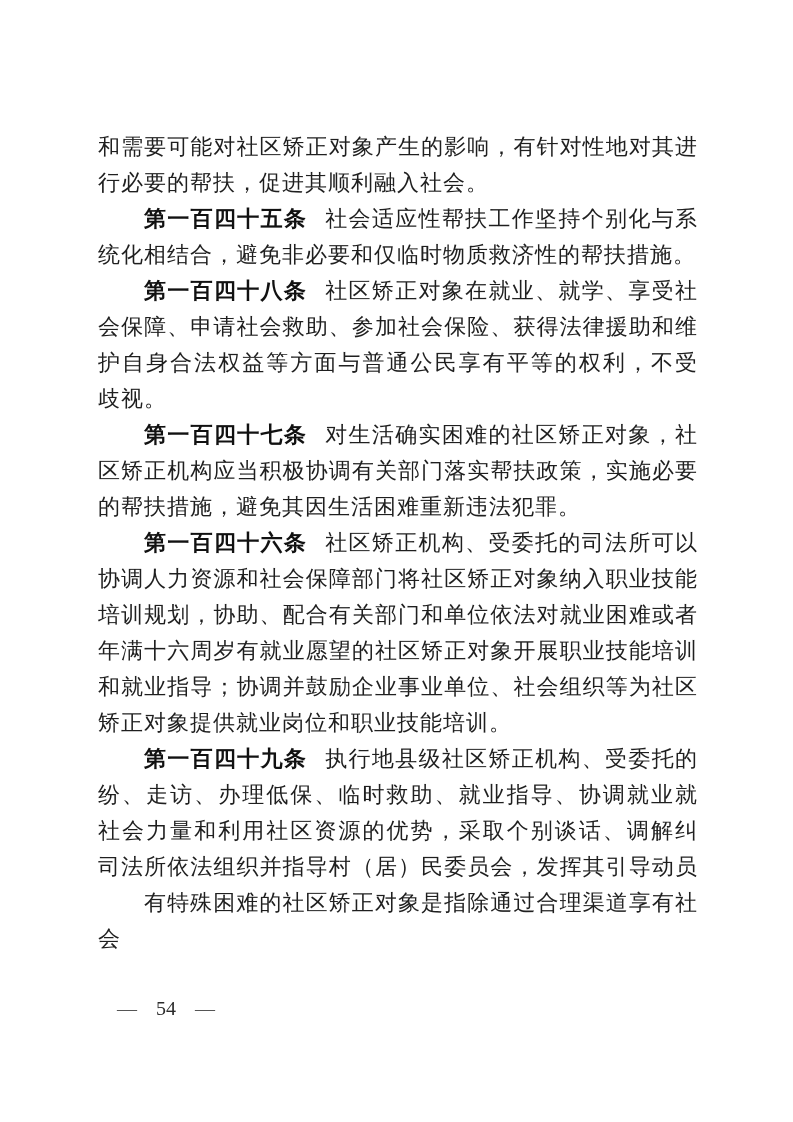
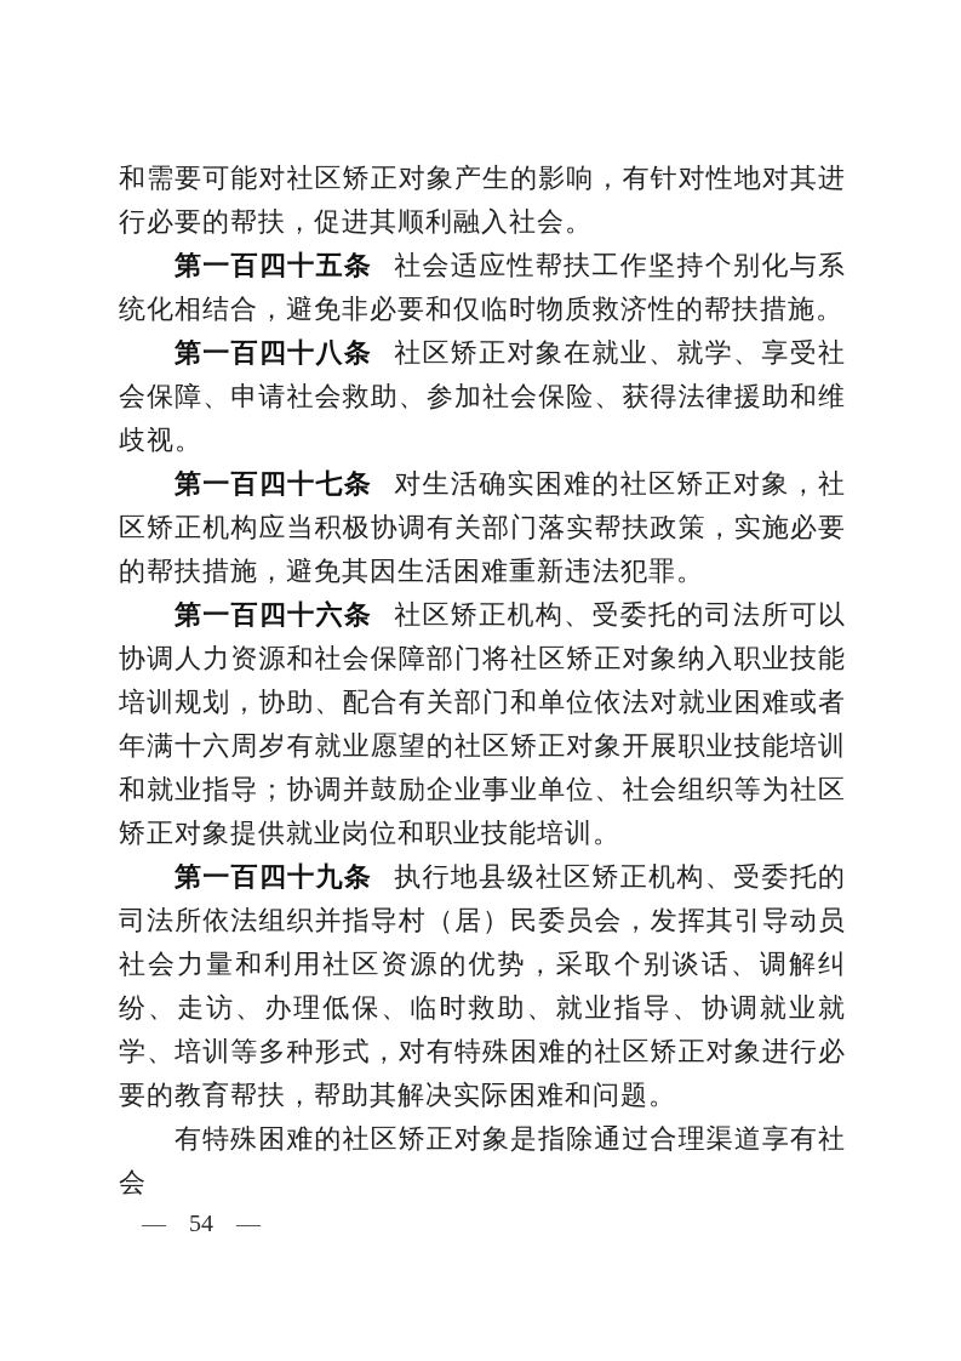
  和需要可能对社区矫正对象产生的影响，有针对性地对其进
  行必要的帮扶，促进其顺利融入社会。
  第一百四十五条 社会适应性帮扶工作坚持个别化与系
  统化相结合，避免非必要和仅临时物质救济性的帮扶措施。
  第一百四十八条 社区矫正对象在就业、就学、享受社
  会保障、申请社会救助、参加社会保险、获得法律援助和维
- 护自身合法权益等方面与普通公民享有平等的权利，不受
  歧视。
  第一百四十七条 对生活确实困难的社区矫正对象，社
  区矫正机构应当积极协调有关部门落实帮扶政策，实施必要
  的帮扶措施，避免其因生活困难重新违法犯罪。
  第一百四十六条 社区矫正机构、受委托的司法所可以
  协调人力资源和社会保障部门将社区矫正对象纳入职业技能
  培训规划，协助、配合有关部门和单位依法对就业困难或者
  年满十六周岁有就业愿望的社区矫正对象开展职业技能培训
  和就业指导；协调并鼓励企业事业单位、社会组织等为社区
  矫正对象提供就业岗位和职业技能培训。
  第一百四十九条 执行地县级社区矫正机构、受委托的
- 纷、走访、办理低保、临时救助、就业指导、协调就业就
+ 司法所依法组织并指导村（居）民委员会，发挥其引导动员
  社会力量和利用社区资源的优势，采取个别谈话、调解纠
- 司法所依法组织并指导村（居）民委员会，发挥其引导动员
+ 纷、走访、办理低保、临时救助、就业指导、协调就业就
+ 学、培训等多种形式，对有特殊困难的社区矫正对象进行必
+ 要的教育帮扶，帮助其解决实际困难和问题。
  有特殊困难的社区矫正对象是指除通过合理渠道享有社会
  —
  54
  —
